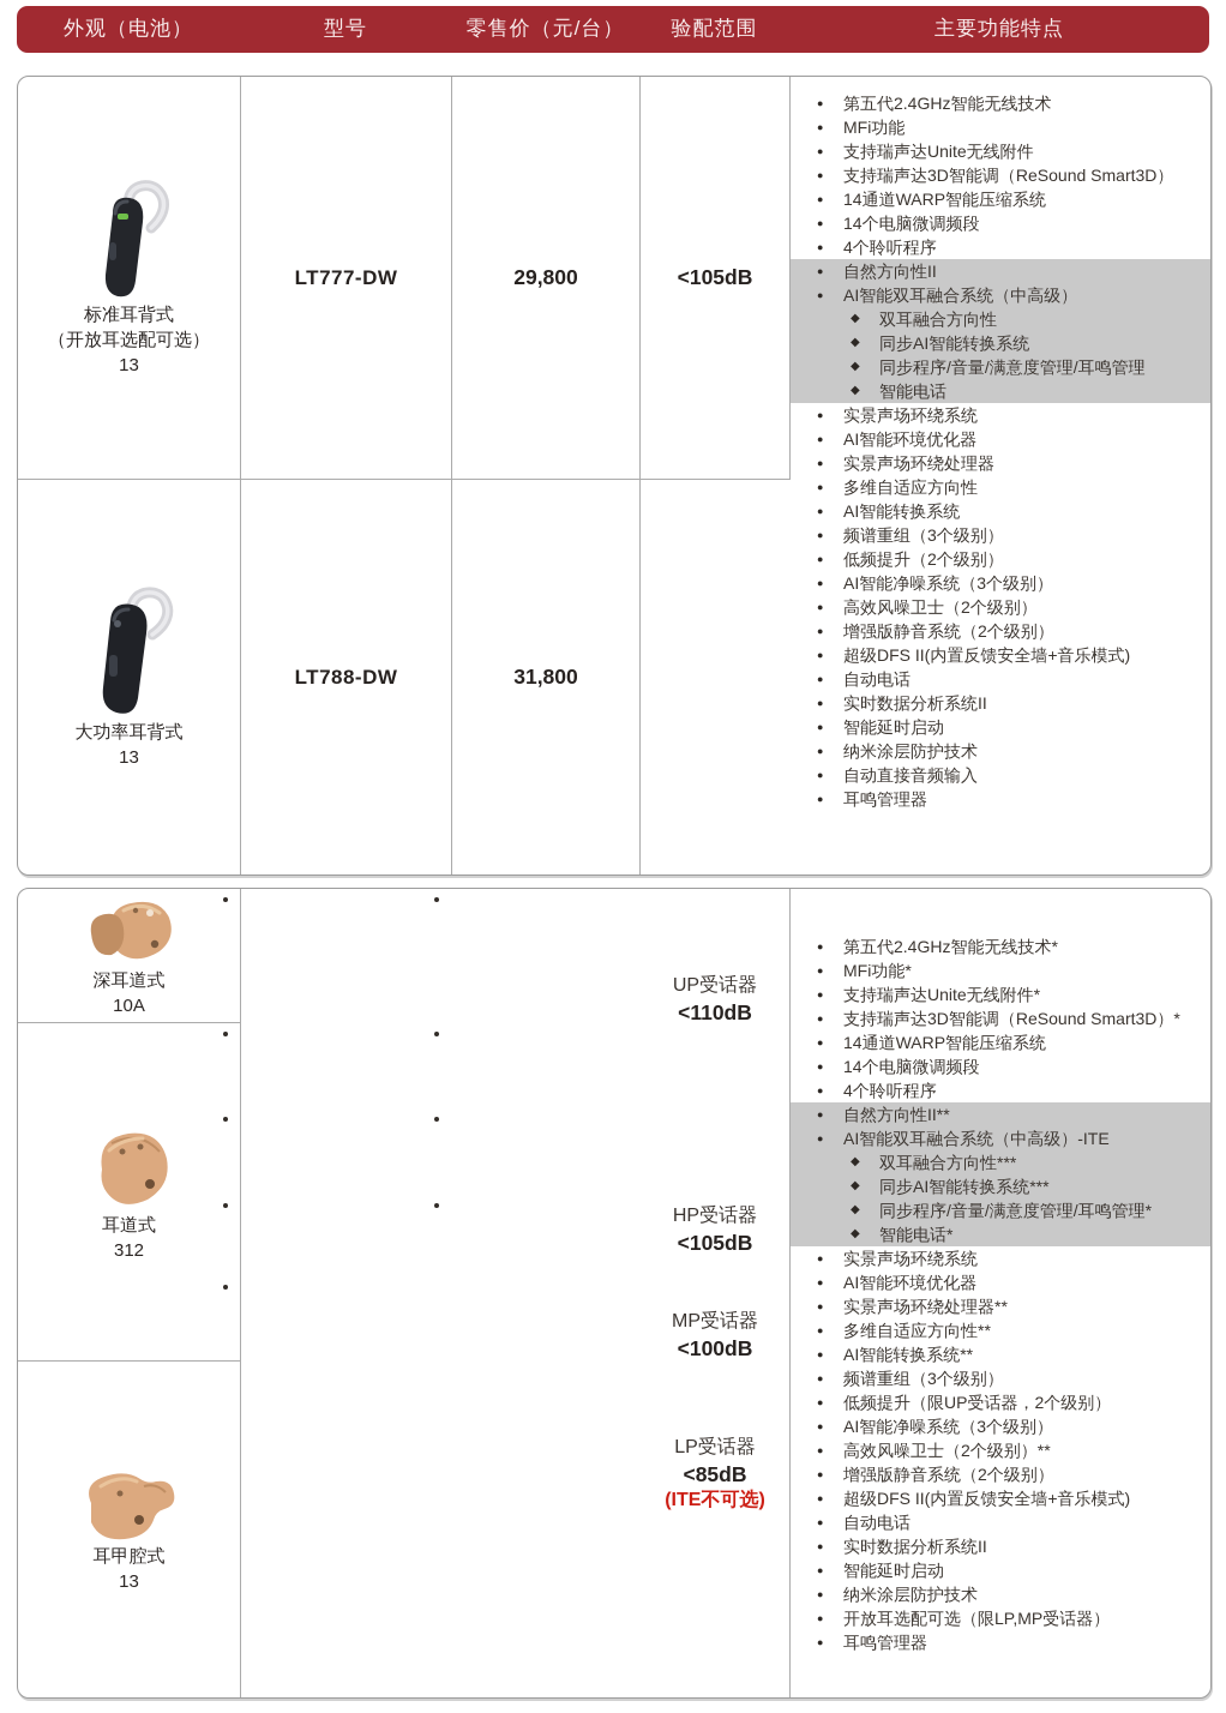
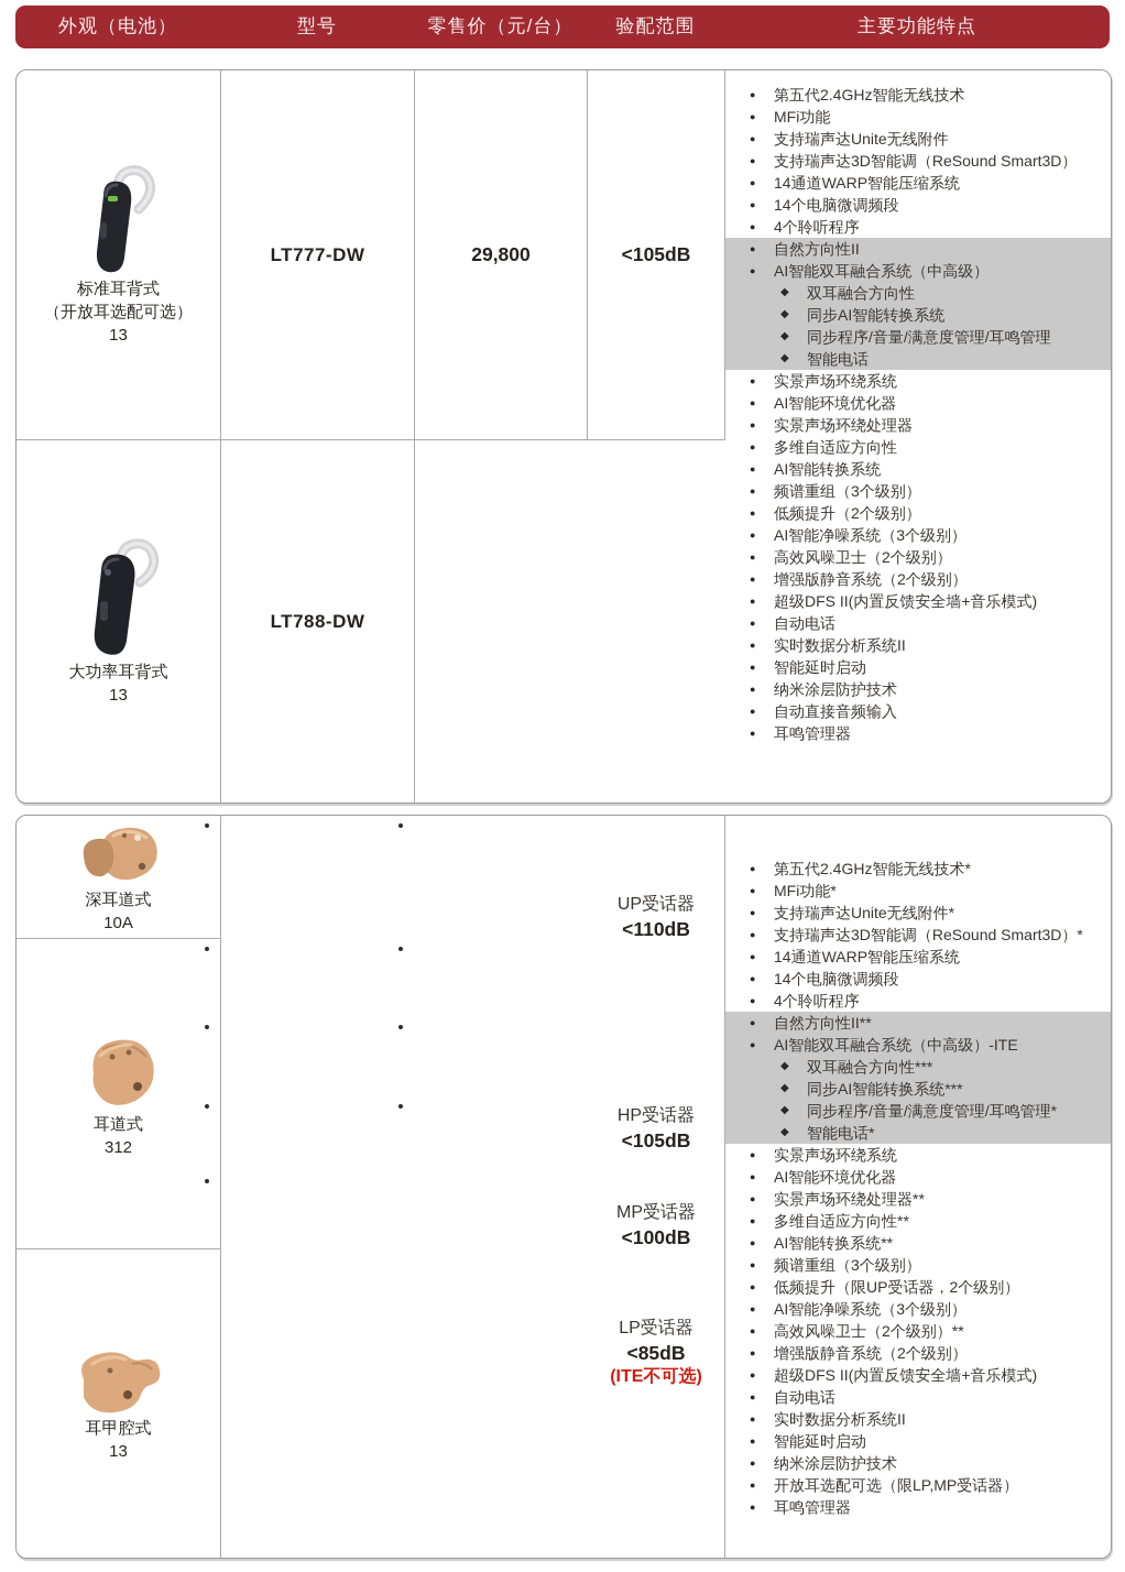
  外观（电池）
  型号
  零售价（元/台）
  验配范围
  主要功能特点
  标准耳背式
  （开放耳选配可选）
  13
  LT777-DW
  29,800
  <105dB
  ●
  第五代2.4GHz智能无线技术
  ●
  MFi功能
  ●
  支持瑞声达Unite无线附件
  ●
  支持瑞声达3D智能调（ReSound Smart3D）
  ●
  14通道WARP智能压缩系统
  ●
  14个电脑微调频段
  ●
  4个聆听程序
  ●
  自然方向性II
  ●
  AI智能双耳融合系统（中高级）
  ◆
  双耳融合方向性
  ◆
  同步AI智能转换系统
  ◆
  同步程序/音量/满意度管理/耳鸣管理
  ◆
  智能电话
  ●
  实景声场环绕系统
  ●
  AI智能环境优化器
  ●
  实景声场环绕处理器
  ●
  多维自适应方向性
  ●
  AI智能转换系统
  ●
  频谱重组（3个级别）
  ●
  低频提升（2个级别）
  ●
  AI智能净噪系统（3个级别）
  ●
  高效风噪卫士（2个级别）
  ●
  增强版静音系统（2个级别）
  ●
  超级DFS II(内置反馈安全墙+音乐模式)
  ●
  自动电话
  ●
  实时数据分析系统II
  ●
  智能延时启动
  ●
  纳米涂层防护技术
  ●
  自动直接音频输入
  ●
  耳鸣管理器
  大功率耳背式
  13
  LT788-DW
- 31,800
  深耳道式
  10A
  耳道式
  312
  耳甲腔式
  13
  UP受话器
  <110dB
  HP受话器
  <105dB
  MP受话器
  <100dB
  LP受话器
  <85dB
  (ITE不可选)
  ●
  第五代2.4GHz智能无线技术*
  ●
  MFi功能*
  ●
  支持瑞声达Unite无线附件*
  ●
  支持瑞声达3D智能调（ReSound Smart3D）*
  ●
  14通道WARP智能压缩系统
  ●
  14个电脑微调频段
  ●
  4个聆听程序
  ●
  自然方向性II**
  ●
  AI智能双耳融合系统（中高级）-ITE
  ◆
  双耳融合方向性***
  ◆
  同步AI智能转换系统***
  ◆
  同步程序/音量/满意度管理/耳鸣管理*
  ◆
  智能电话*
  ●
  实景声场环绕系统
  ●
  AI智能环境优化器
  ●
  实景声场环绕处理器**
  ●
  多维自适应方向性**
  ●
  AI智能转换系统**
  ●
  频谱重组（3个级别）
  ●
  低频提升（限UP受话器，2个级别）
  ●
  AI智能净噪系统（3个级别）
  ●
  高效风噪卫士（2个级别）**
  ●
  增强版静音系统（2个级别）
  ●
  超级DFS II(内置反馈安全墙+音乐模式)
  ●
  自动电话
  ●
  实时数据分析系统II
  ●
  智能延时启动
  ●
  纳米涂层防护技术
  ●
  开放耳选配可选（限LP,MP受话器）
  ●
  耳鸣管理器
